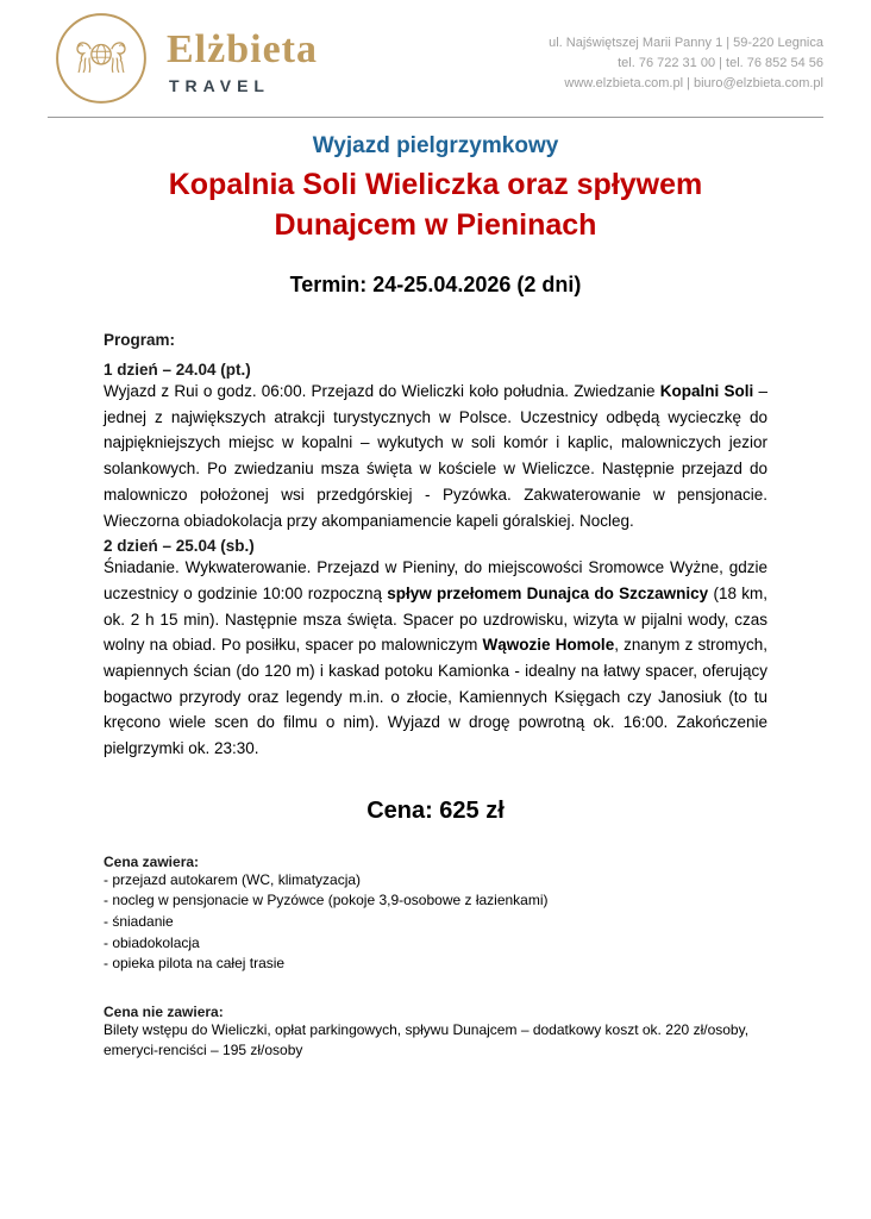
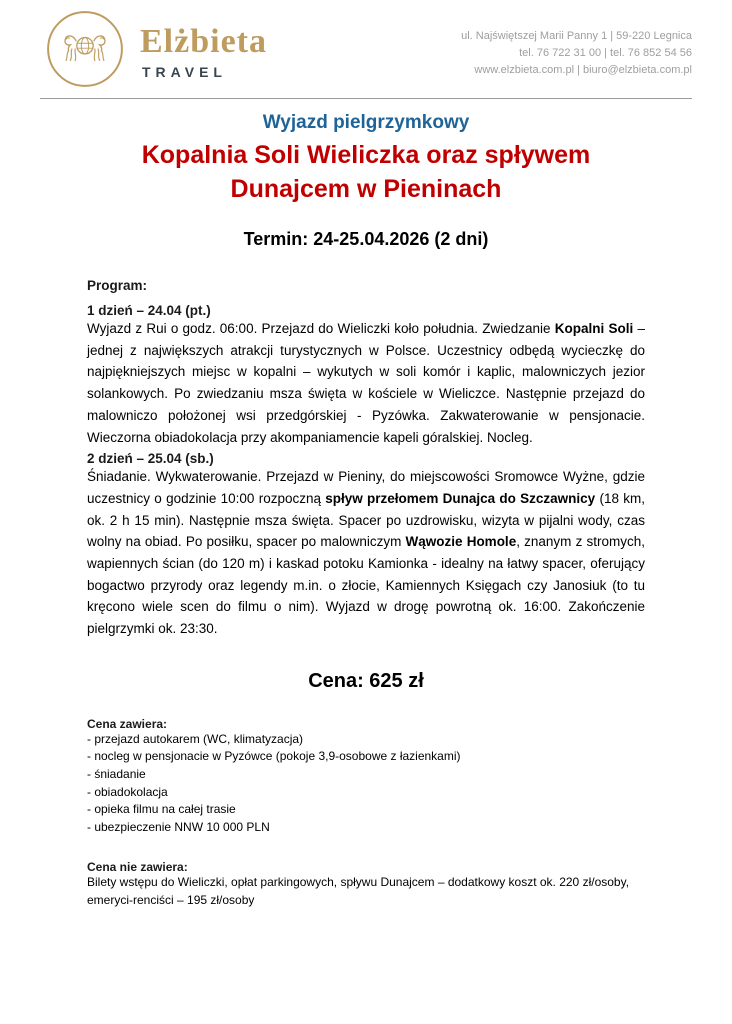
  Elżbieta
  TRAVEL
  ul. Najświętszej Marii Panny 1 | 59-220 Legnica
  tel. 76 722 31 00 | tel. 76 852 54 56
  www.elzbieta.com.pl | biuro@elzbieta.com.pl
  Wyjazd pielgrzymkowy
  Kopalnia Soli Wieliczka oraz spływem
  Dunajcem w Pieninach
  Termin: 24-25.04.2026 (2 dni)
  Program:
  1 dzień – 24.04 (pt.)
  Wyjazd z Rui o godz. 06:00. Przejazd do Wieliczki koło południa. Zwiedzanie Kopalni Soli – jednej z największych atrakcji turystycznych w Polsce. Uczestnicy odbędą wycieczkę do najpiękniejszych miejsc w kopalni – wykutych w soli komór i kaplic, malowniczych jezior solankowych. Po zwiedzaniu msza święta w kościele w Wieliczce. Następnie przejazd do malowniczo położonej wsi przedgórskiej - Pyzówka. Zakwaterowanie w pensjonacie. Wieczorna obiadokolacja przy akompaniamencie kapeli góralskiej. Nocleg.
  2 dzień – 25.04 (sb.)
  Śniadanie. Wykwaterowanie. Przejazd w Pieniny, do miejscowości Sromowce Wyżne, gdzie uczestnicy o godzinie 10:00 rozpoczną spływ przełomem Dunajca do Szczawnicy (18 km, ok. 2 h 15 min). Następnie msza święta. Spacer po uzdrowisku, wizyta w pijalni wody, czas wolny na obiad. Po posiłku, spacer po malowniczym Wąwozie Homole, znanym z stromych, wapiennych ścian (do 120 m) i kaskad potoku Kamionka - idealny na łatwy spacer, oferujący bogactwo przyrody oraz legendy m.in. o złocie, Kamiennych Księgach czy Janosiuk (to tu kręcono wiele scen do filmu o nim). Wyjazd w drogę powrotną ok. 16:00. Zakończenie pielgrzymki ok. 23:30.
  Cena: 625 zł
  Cena zawiera:
  - przejazd autokarem (WC, klimatyzacja)
  - nocleg w pensjonacie w Pyzówce (pokoje 3,9-osobowe z łazienkami)
  - śniadanie
  - obiadokolacja
- - opieka pilota na całej trasie
+ - opieka filmu na całej trasie
+ - ubezpieczenie NNW 10 000 PLN
  Cena nie zawiera:
  Bilety wstępu do Wieliczki, opłat parkingowych, spływu Dunajcem – dodatkowy koszt ok. 220 zł/osoby,
  emeryci-renciści – 195 zł/osoby
